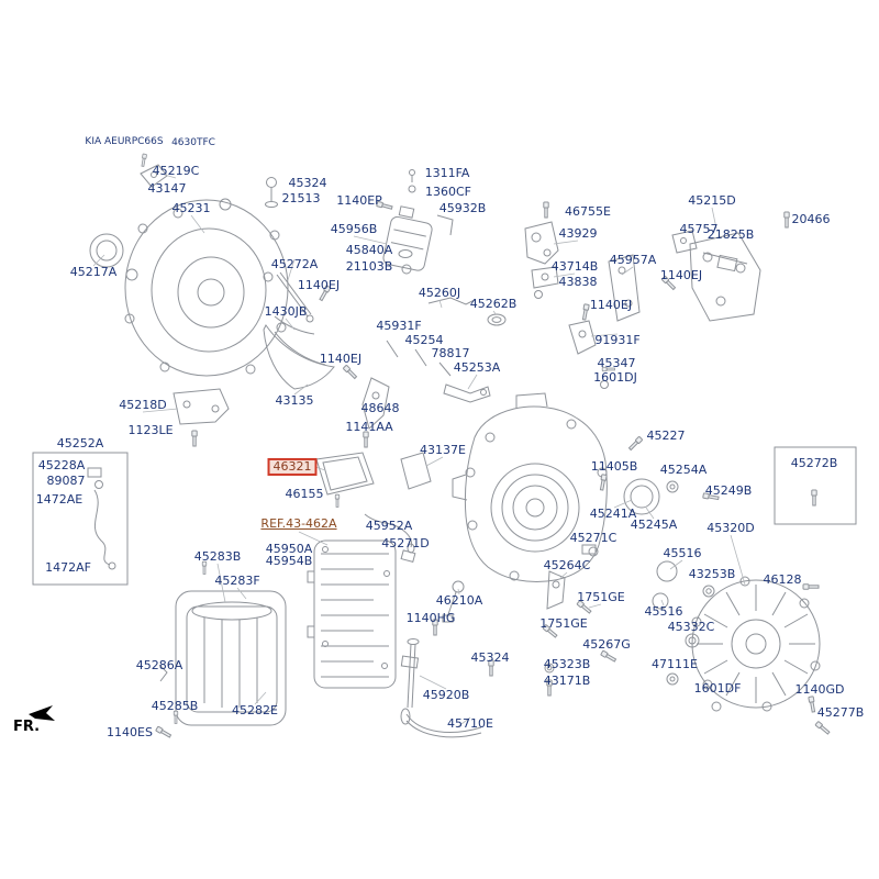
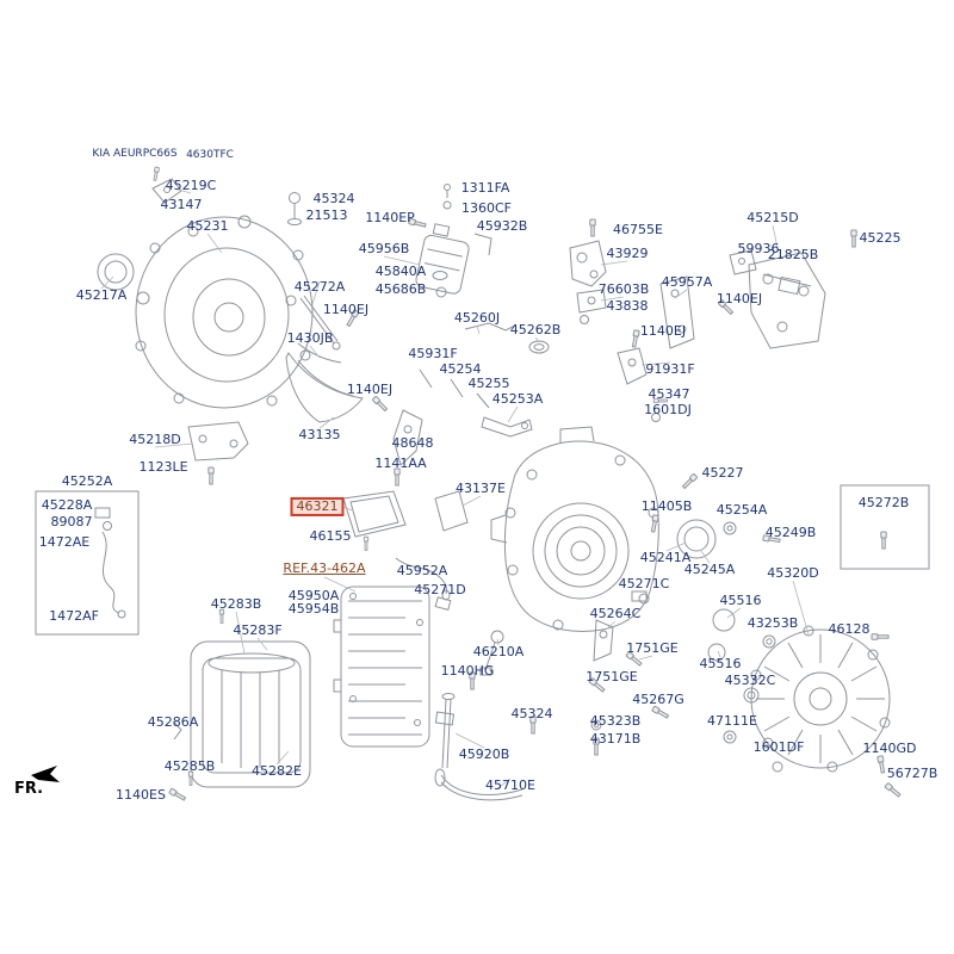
  KIA AEURPC66S
  4630TFC
  45219C
  43147
  45231
  45217A
  45324
  21513
  45272A
  1140EJ
  1430JB
  1140EJ
  43135
  45218D
  1123LE
  45252A
  45228A
  89087
  1472AE
  1472AF
  1311FA
  1360CF
  1140EP
  45932B
  45956B
  45840A
- 21103B
+ 45686B
  45260J
  45262B
  45931F
  45254
- 78817
+ 45255
  45253A
  48648
  1141AA
  43137E
  46321
  46155
  REF.43-462A
  45952A
  45271D
  45950A
  45954B
  45283B
  45283F
  46210A
  1140HG
  45286A
  45285B
  45282E
  1140ES
  45324
  45920B
  45710E
  45323B
  43171B
  46755E
  43929
  45957A
- 43714B
+ 76603B
  43838
  1140EJ
  91931F
  45347
  1601DJ
  45215D
- 45757
+ 59936
  21825B
- 20466
+ 45225
  1140EJ
  45227
  11405B
  45254A
  45249B
  45241A
  45245A
  45272B
  45320D
  45271C
  45264C
  45516
  43253B
  46128
  1751GE
  45516
  1751GE
  45332C
  45267G
  47111E
  1601DF
  1140GD
- 45277B
+ 56727B
  FR.
